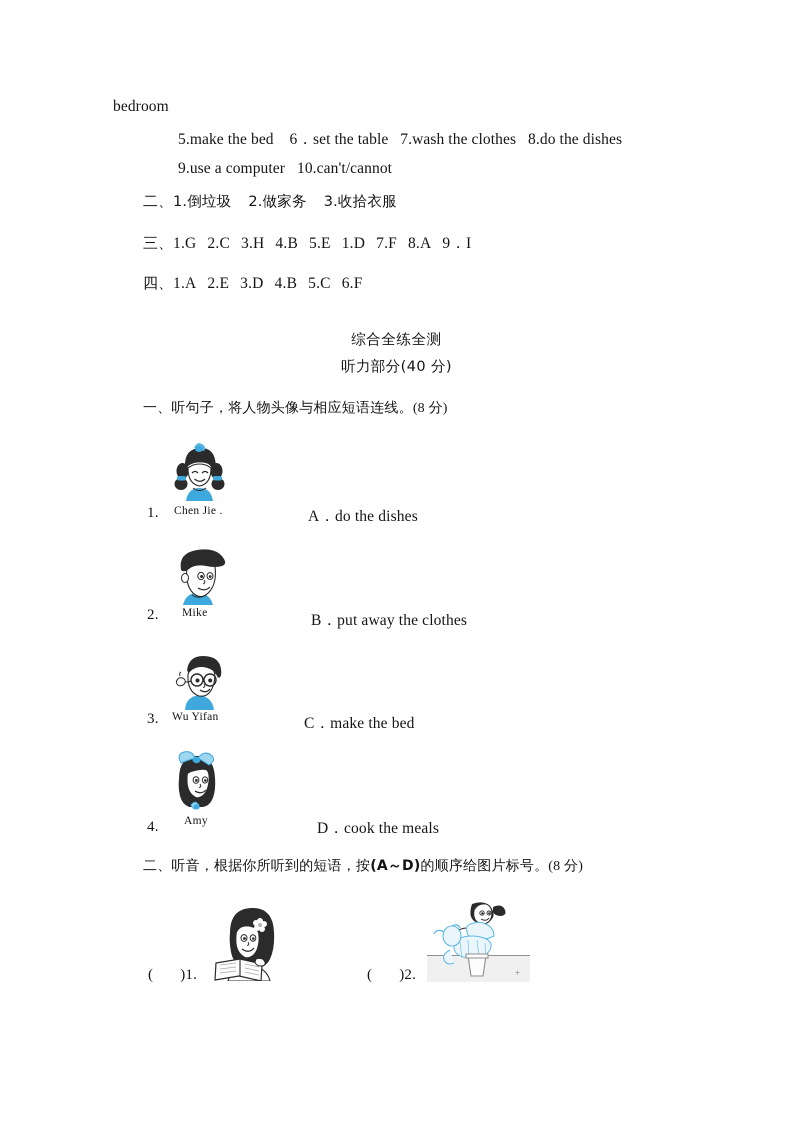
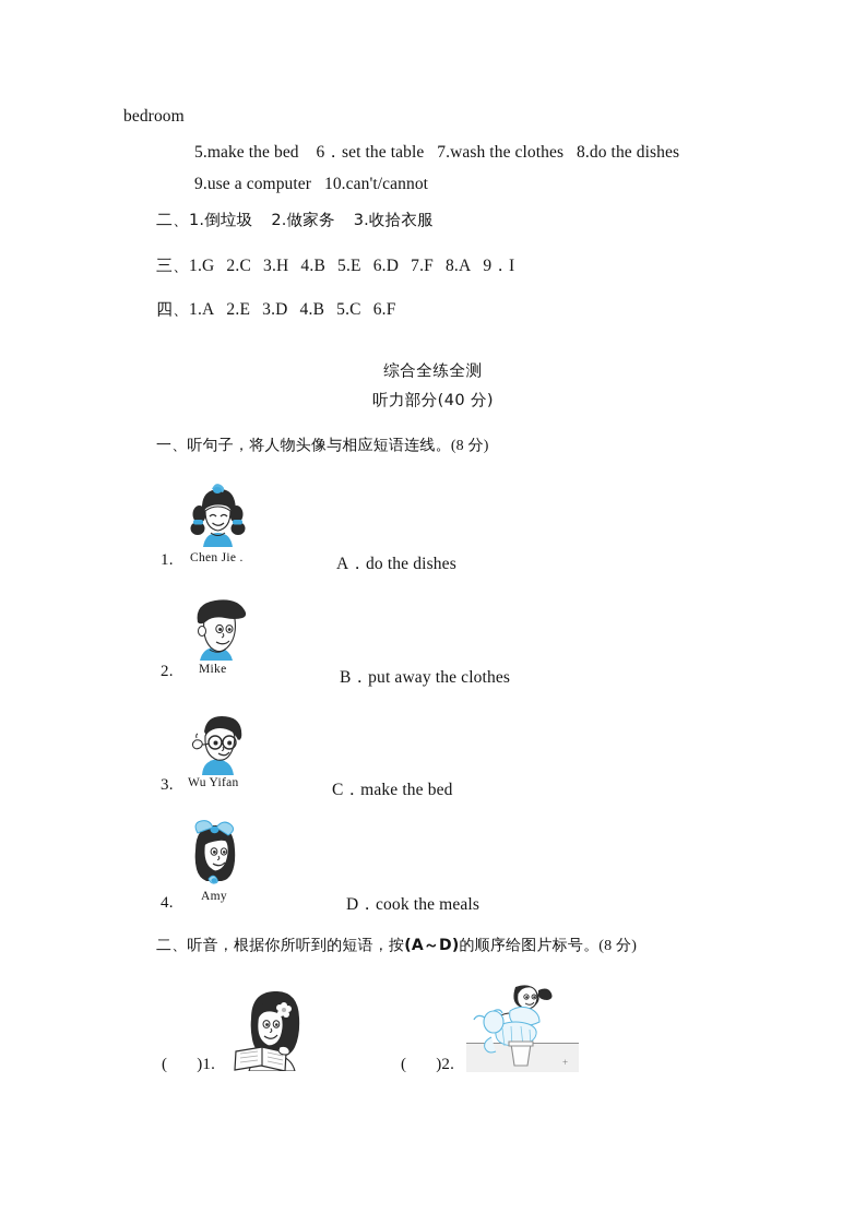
  bedroom
  5.make the bed 6．set the table 7.wash the clothes 8.do the dishes
  9.use a computer 10.can't/cannot
  二、1.倒垃圾 2.做家务 3.收拾衣服
- 三、1.G 2.C 3.H 4.B 5.E 1.D 7.F 8.A 9．I
+ 三、1.G 2.C 3.H 4.B 5.E 6.D 7.F 8.A 9．I
  四、1.A 2.E 3.D 4.B 5.C 6.F
  综合全练全测
  听力部分(40 分)
  一、听句子，将人物头像与相应短语连线。(8 分)
  1.
  Chen Jie .
  A．do the dishes
  2.
  Mike
  B．put away the clothes
  3.
  Wu Yifan
  C．make the bed
  4.
  Amy
  D．cook the meals
  二、听音，根据你所听到的短语，按(A～D)的顺序给图片标号。(8 分)
  +
  ( )1.
  ( )2.
